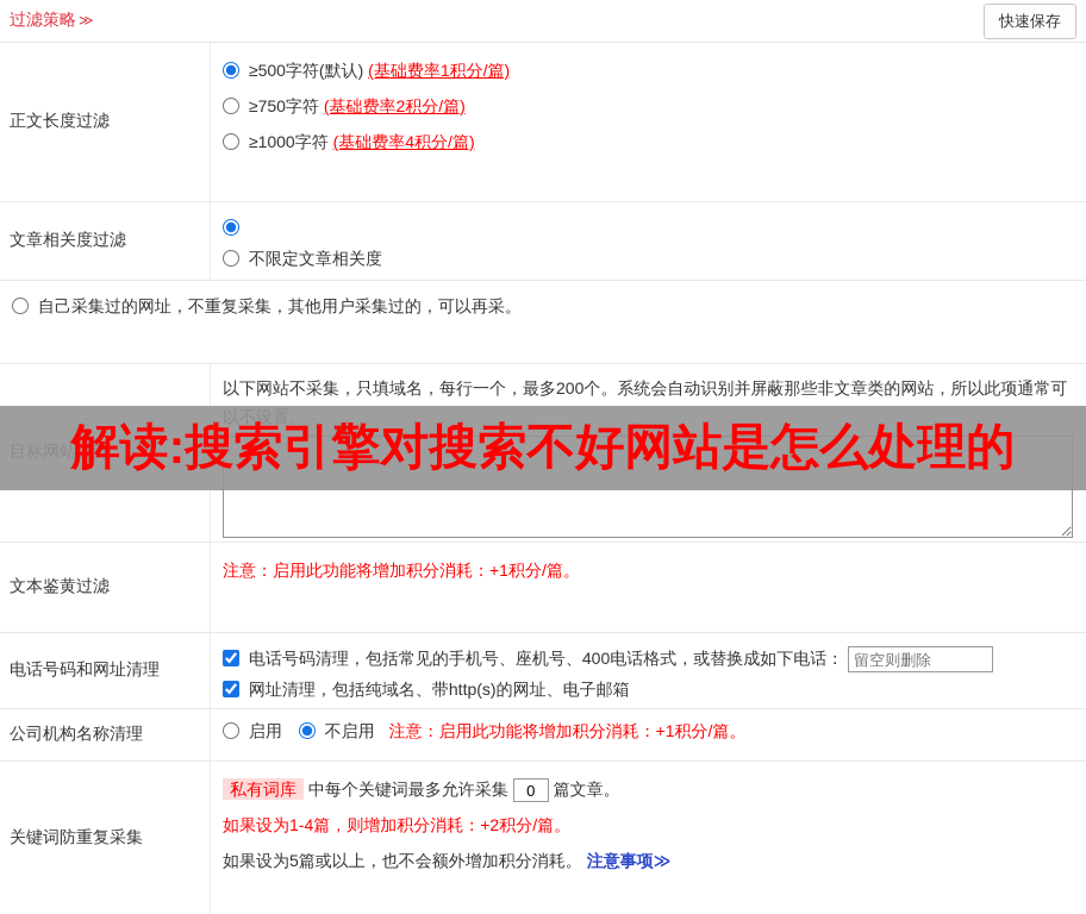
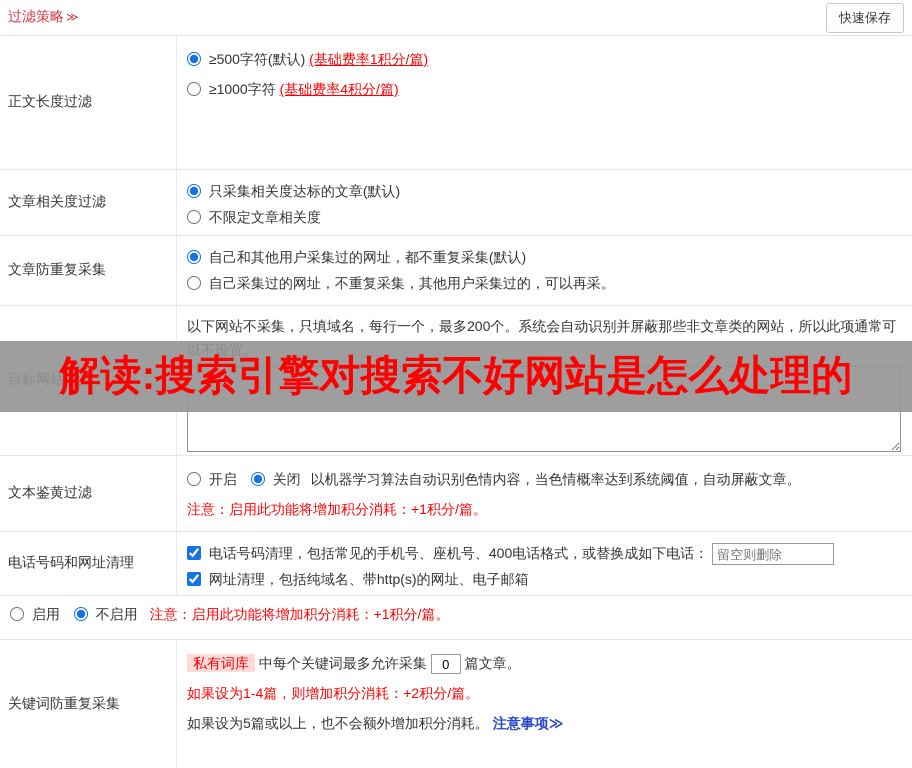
  过滤策略 ≫
  快速保存
  正文长度过滤
  ≥500字符(默认) (基础费率1积分/篇)
- ≥750字符 (基础费率2积分/篇)
  ≥1000字符 (基础费率4积分/篇)
  文章相关度过滤
+ 只采集相关度达标的文章(默认)
  不限定文章相关度
+ 文章防重复采集
+ 自己和其他用户采集过的网址，都不重复采集(默认)
  自己采集过的网址，不重复采集，其他用户采集过的，可以再采。
  以下网站不采集，只填域名，每行一个，最多200个。系统会自动识别并屏蔽那些非文章类的网站，所以此项通常可
  文本鉴黄过滤
+ 开启 关闭 以机器学习算法自动识别色情内容，当色情概率达到系统阈值，自动屏蔽文章。
  注意：启用此功能将增加积分消耗：+1积分/篇。
  电话号码和网址清理
  电话号码清理，包括常见的手机号、座机号、400电话格式，或替换成如下电话： 留空则删除
  网址清理，包括纯域名、带http(s)的网址、电子邮箱
- 公司机构名称清理
  启用 不启用 注意：启用此功能将增加积分消耗：+1积分/篇。
  关键词防重复采集
  私有词库 中每个关键词最多允许采集 0 篇文章。
  如果设为1-4篇，则增加积分消耗：+2积分/篇。
  如果设为5篇或以上，也不会额外增加积分消耗。 注意事项≫
  解读:搜索引擎对搜索不好网站是怎么处理的
